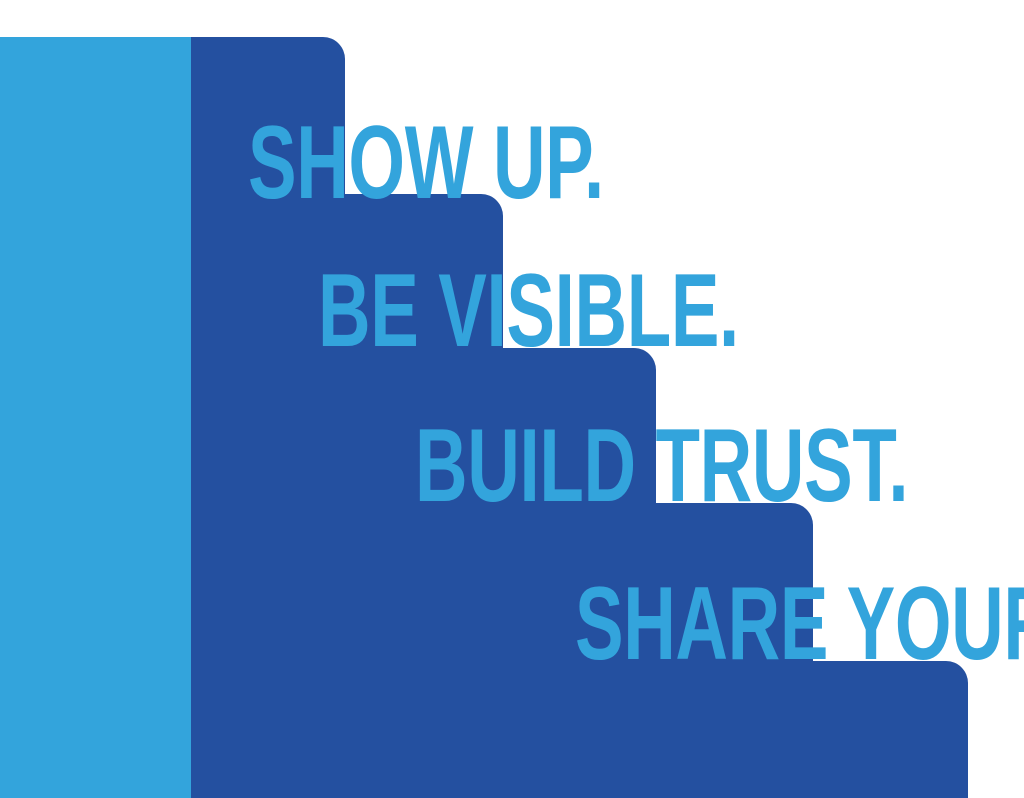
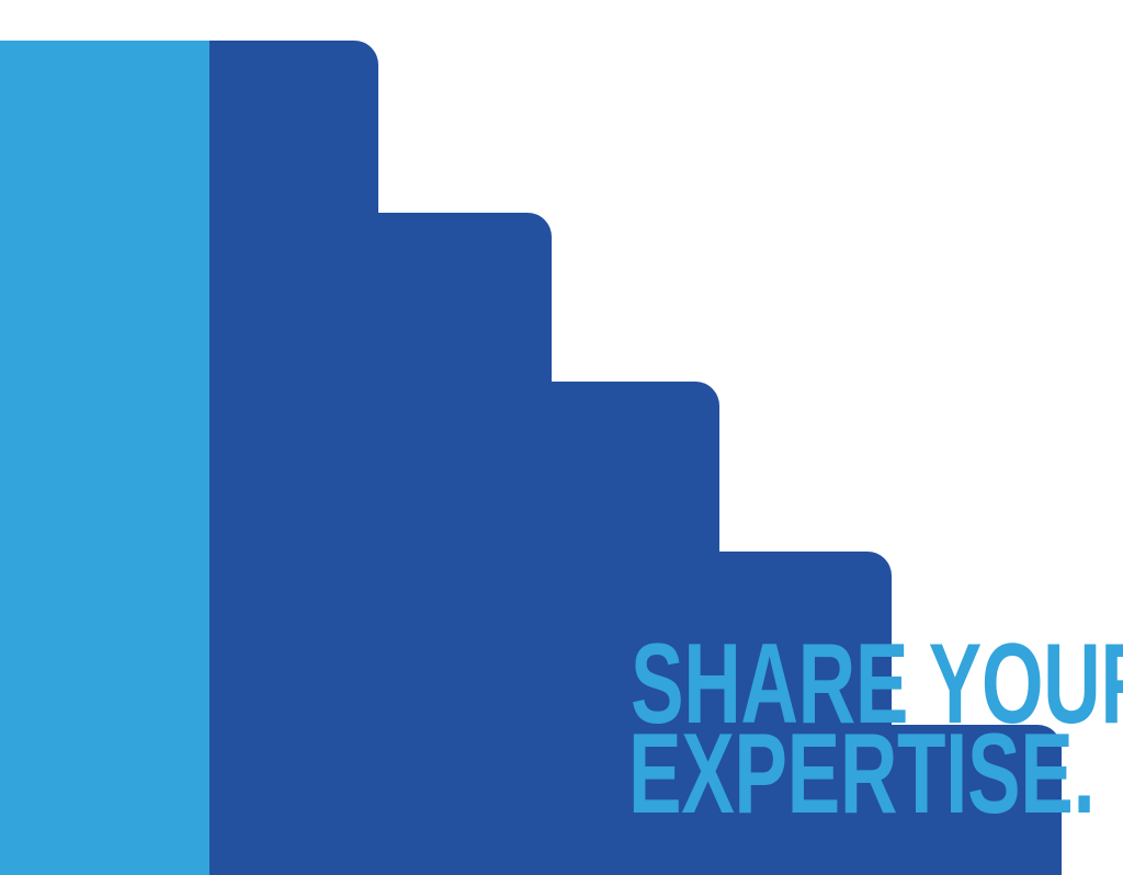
- SHOW UP.
- BE VISIBLE.
- BUILD TRUST.
  SHARE YOU
+ EXPERTISE.
